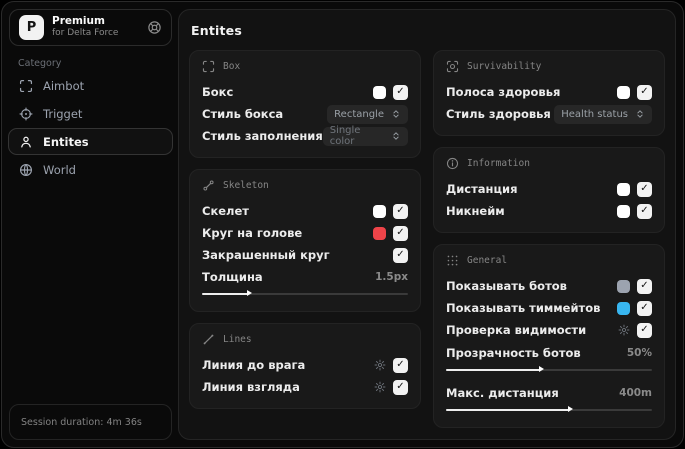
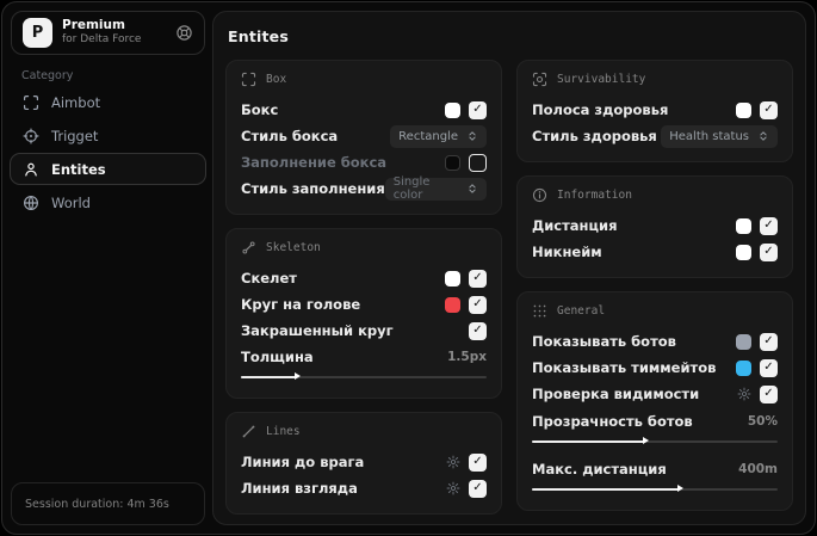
  P
  Premium
  for Delta Force
  Category
  Aimbot
  Trigget
  Entites
  World
  Session duration: 4m 36s
  Entites
  Box
  Бокс
  ✓
  Стиль бокса
  Rectangle
+ Заполнение бокса
  Стиль заполнения
  Single color
  Skeleton
  Скелет
  ✓
  Круг на голове
  ✓
  Закрашенный круг
  ✓
  Толщина
  1.5px
  Lines
  Линия до врага
  ✓
  Линия взгляда
  ✓
  Survivability
  Полоса здоровья
  ✓
  Стиль здоровья
  Health status
  Information
  Дистанция
  ✓
  Никнейм
  ✓
  General
  Показывать ботов
  ✓
  Показывать тиммейтов
  ✓
  Проверка видимости
  ✓
  Прозрачность ботов
  50%
  Макс. дистанция
  400m
